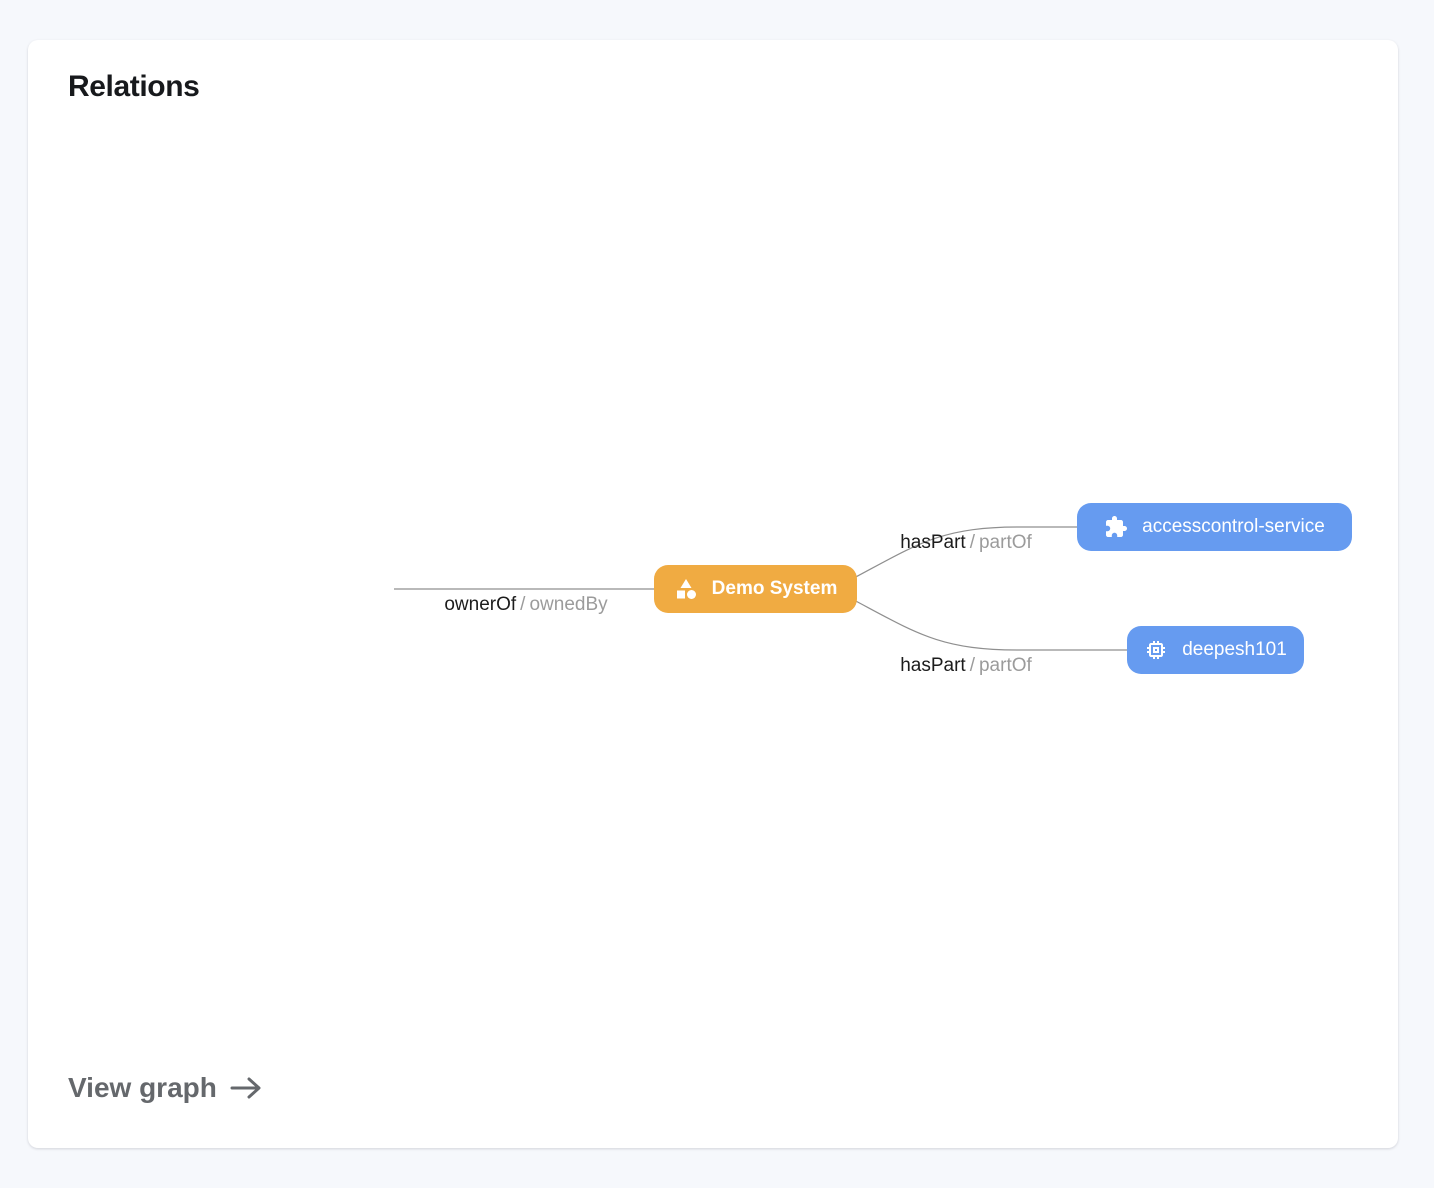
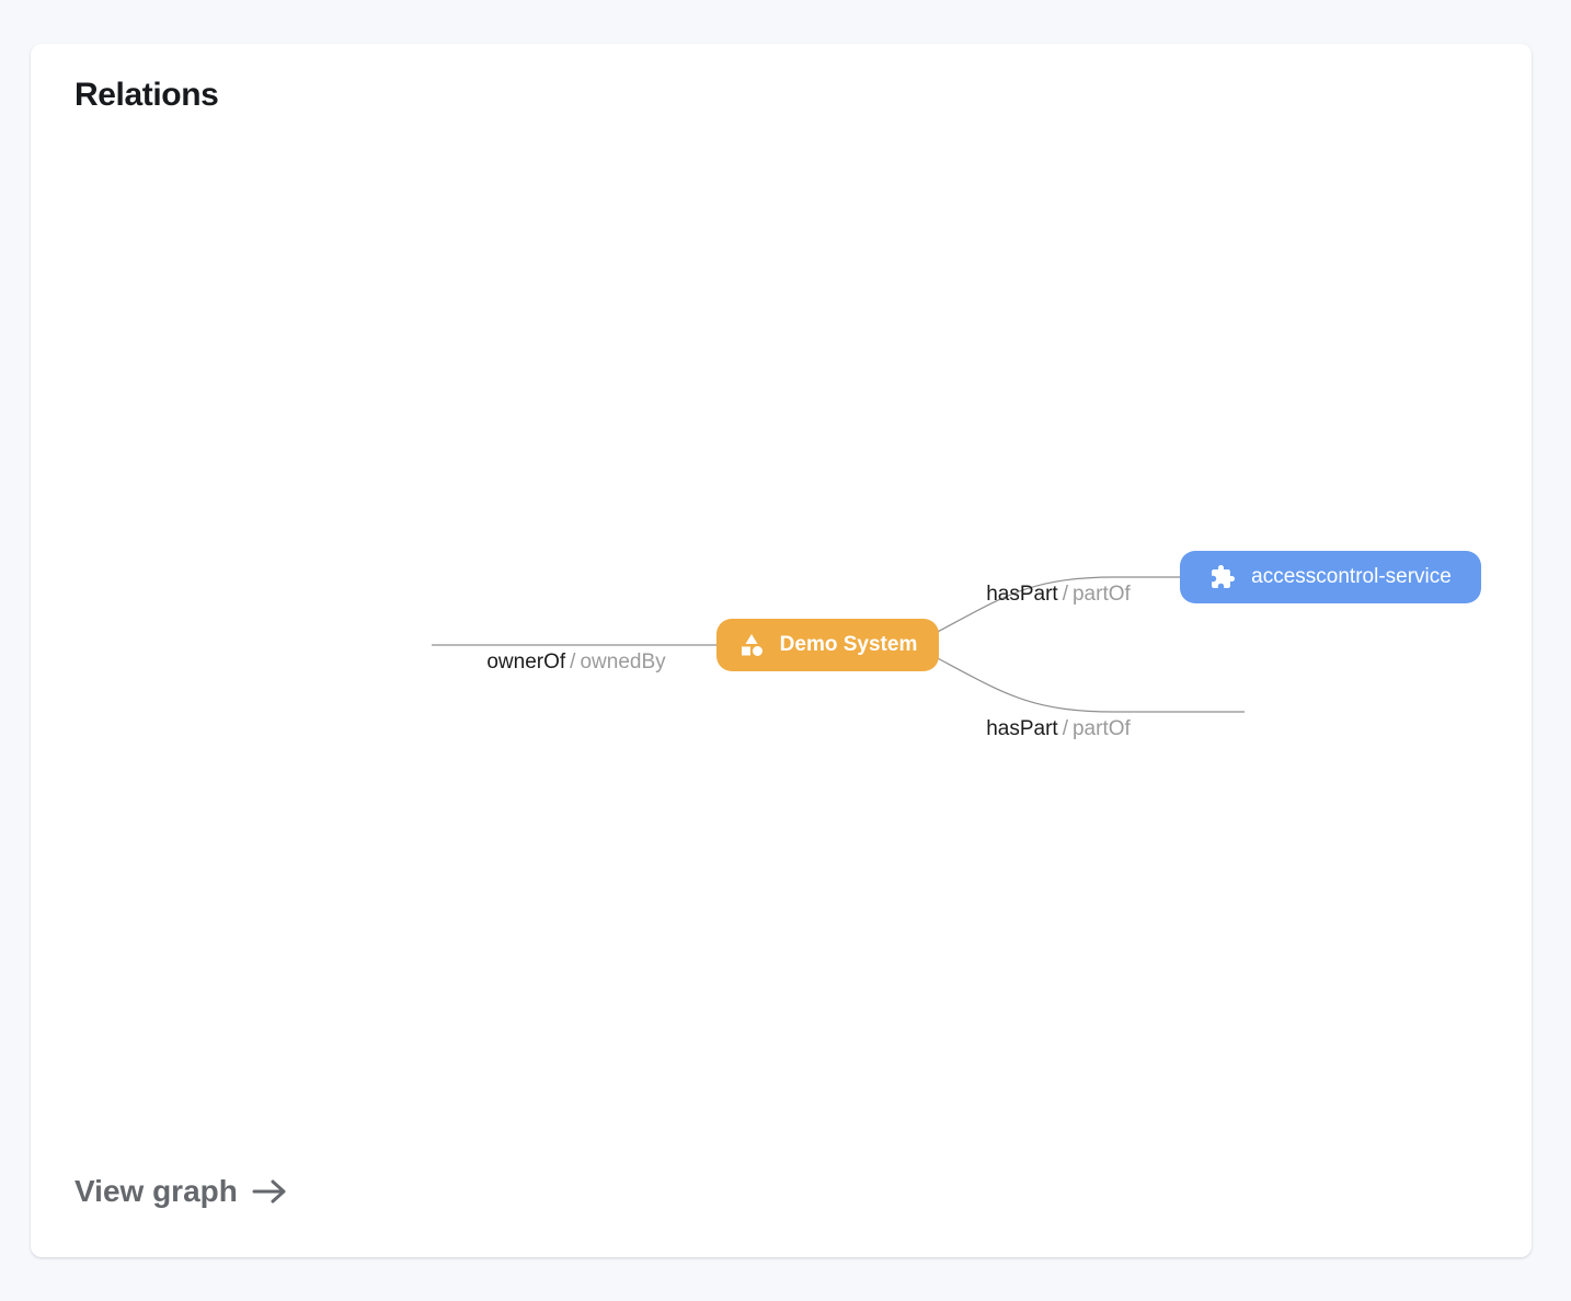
  Relations
  Demo System
  accesscontrol-service
- deepesh101
  ownerOf / ownedBy
  hasPart / partOf
  hasPart / partOf
  View graph
